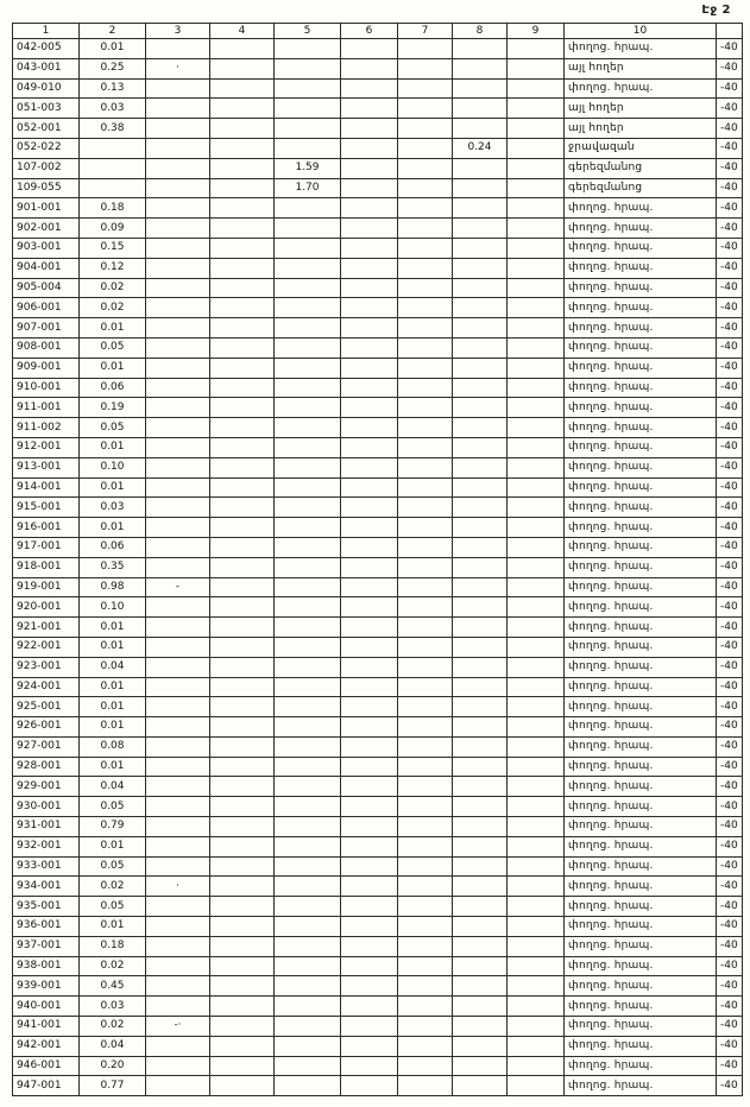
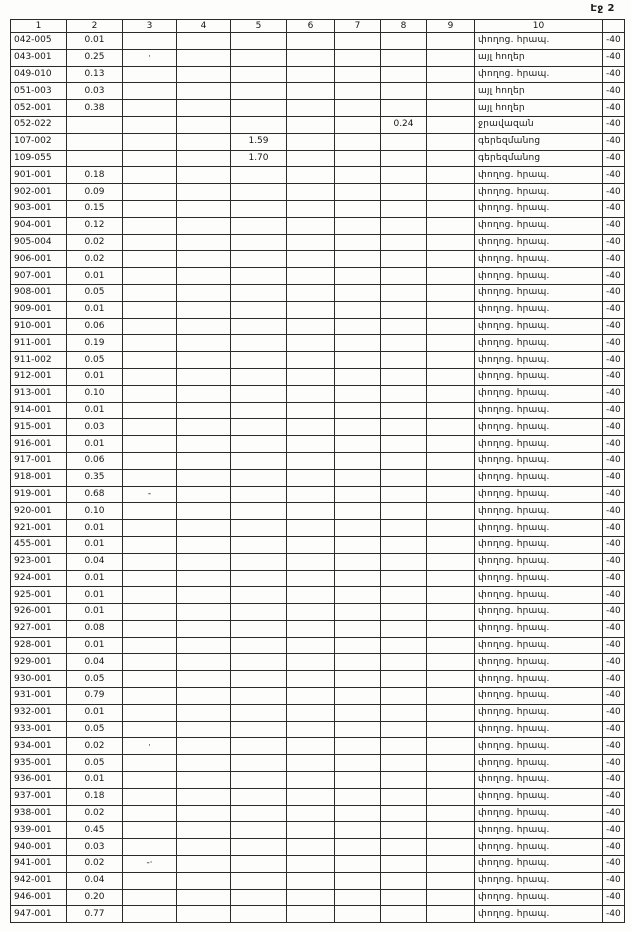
  Էջ 2
  1	2	3	4	5	6	7	8	9	10
  042-005	0.01								փողոց. հրապ.	-40
  043-001	0.25	·							այլ հողեր	-40
  049-010	0.13								փողոց. հրապ.	-40
  051-003	0.03								այլ հողեր	-40
  052-001	0.38								այլ հողեր	-40
  052-022							0.24		ջրավազան	-40
  107-002				1.59					գերեզմանոց	-40
  109-055				1.70					գերեզմանոց	-40
  901-001	0.18								փողոց. հրապ.	-40
  902-001	0.09								փողոց. հրապ.	-40
  903-001	0.15								փողոց. հրապ.	-40
  904-001	0.12								փողոց. հրապ.	-40
  905-004	0.02								փողոց. հրապ.	-40
  906-001	0.02								փողոց. հրապ.	-40
  907-001	0.01								փողոց. հրապ.	-40
  908-001	0.05								փողոց. հրապ.	-40
  909-001	0.01								փողոց. հրապ.	-40
  910-001	0.06								փողոց. հրապ.	-40
  911-001	0.19								փողոց. հրապ.	-40
  911-002	0.05								փողոց. հրապ.	-40
  912-001	0.01								փողոց. հրապ.	-40
  913-001	0.10								փողոց. հրապ.	-40
  914-001	0.01								փողոց. հրապ.	-40
  915-001	0.03								փողոց. հրապ.	-40
  916-001	0.01								փողոց. հրապ.	-40
  917-001	0.06								փողոց. հրապ.	-40
  918-001	0.35								փողոց. հրապ.	-40
- 919-001	0.98	-							փողոց. հրապ.	-40
+ 919-001	0.68	-							փողոց. հրապ.	-40
  920-001	0.10								փողոց. հրապ.	-40
  921-001	0.01								փողոց. հրապ.	-40
- 922-001	0.01								փողոց. հրապ.	-40
+ 455-001	0.01								փողոց. հրապ.	-40
  923-001	0.04								փողոց. հրապ.	-40
  924-001	0.01								փողոց. հրապ.	-40
  925-001	0.01								փողոց. հրապ.	-40
  926-001	0.01								փողոց. հրապ.	-40
  927-001	0.08								փողոց. հրապ.	-40
  928-001	0.01								փողոց. հրապ.	-40
  929-001	0.04								փողոց. հրապ.	-40
  930-001	0.05								փողոց. հրապ.	-40
  931-001	0.79								փողոց. հրապ.	-40
  932-001	0.01								փողոց. հրապ.	-40
  933-001	0.05								փողոց. հրապ.	-40
  934-001	0.02	·							փողոց. հրապ.	-40
  935-001	0.05								փողոց. հրապ.	-40
  936-001	0.01								փողոց. հրապ.	-40
  937-001	0.18								փողոց. հրապ.	-40
  938-001	0.02								փողոց. հրապ.	-40
  939-001	0.45								փողոց. հրապ.	-40
  940-001	0.03								փողոց. հրապ.	-40
  941-001	0.02	-·							փողոց. հրապ.	-40
  942-001	0.04								փողոց. հրապ.	-40
  946-001	0.20								փողոց. հրապ.	-40
  947-001	0.77								փողոց. հրապ.	-40
